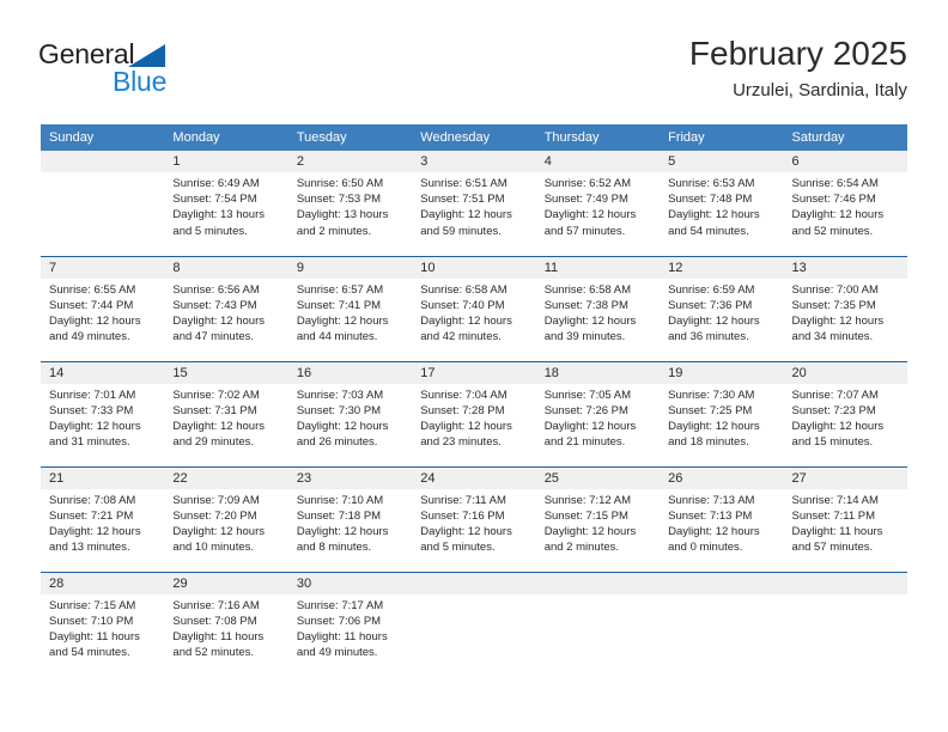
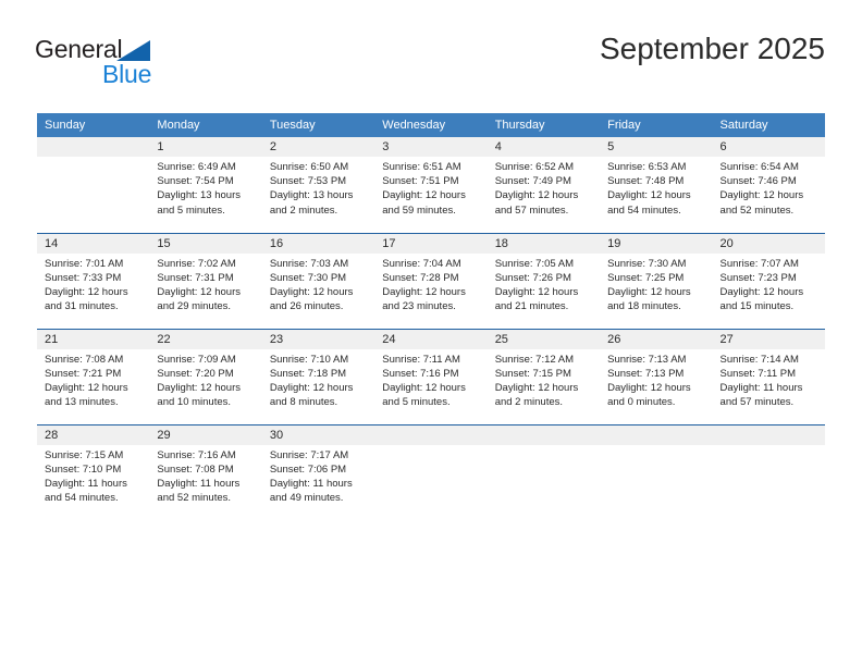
  General
  Blue
- February 2025
+ September 2025
- Urzulei, Sardinia, Italy
  Sunday	Monday	Tuesday	Wednesday	Thursday	Friday	Saturday
  	1Sunrise: 6:49 AMSunset: 7:54 PMDaylight: 13 hoursand 5 minutes.	2Sunrise: 6:50 AMSunset: 7:53 PMDaylight: 13 hoursand 2 minutes.	3Sunrise: 6:51 AMSunset: 7:51 PMDaylight: 12 hoursand 59 minutes.	4Sunrise: 6:52 AMSunset: 7:49 PMDaylight: 12 hoursand 57 minutes.	5Sunrise: 6:53 AMSunset: 7:48 PMDaylight: 12 hoursand 54 minutes.	6Sunrise: 6:54 AMSunset: 7:46 PMDaylight: 12 hoursand 52 minutes.
- 7Sunrise: 6:55 AMSunset: 7:44 PMDaylight: 12 hoursand 49 minutes.	8Sunrise: 6:56 AMSunset: 7:43 PMDaylight: 12 hoursand 47 minutes.	9Sunrise: 6:57 AMSunset: 7:41 PMDaylight: 12 hoursand 44 minutes.	10Sunrise: 6:58 AMSunset: 7:40 PMDaylight: 12 hoursand 42 minutes.	11Sunrise: 6:58 AMSunset: 7:38 PMDaylight: 12 hoursand 39 minutes.	12Sunrise: 6:59 AMSunset: 7:36 PMDaylight: 12 hoursand 36 minutes.	13Sunrise: 7:00 AMSunset: 7:35 PMDaylight: 12 hoursand 34 minutes.
  14Sunrise: 7:01 AMSunset: 7:33 PMDaylight: 12 hoursand 31 minutes.	15Sunrise: 7:02 AMSunset: 7:31 PMDaylight: 12 hoursand 29 minutes.	16Sunrise: 7:03 AMSunset: 7:30 PMDaylight: 12 hoursand 26 minutes.	17Sunrise: 7:04 AMSunset: 7:28 PMDaylight: 12 hoursand 23 minutes.	18Sunrise: 7:05 AMSunset: 7:26 PMDaylight: 12 hoursand 21 minutes.	19Sunrise: 7:30 AMSunset: 7:25 PMDaylight: 12 hoursand 18 minutes.	20Sunrise: 7:07 AMSunset: 7:23 PMDaylight: 12 hoursand 15 minutes.
  21Sunrise: 7:08 AMSunset: 7:21 PMDaylight: 12 hoursand 13 minutes.	22Sunrise: 7:09 AMSunset: 7:20 PMDaylight: 12 hoursand 10 minutes.	23Sunrise: 7:10 AMSunset: 7:18 PMDaylight: 12 hoursand 8 minutes.	24Sunrise: 7:11 AMSunset: 7:16 PMDaylight: 12 hoursand 5 minutes.	25Sunrise: 7:12 AMSunset: 7:15 PMDaylight: 12 hoursand 2 minutes.	26Sunrise: 7:13 AMSunset: 7:13 PMDaylight: 12 hoursand 0 minutes.	27Sunrise: 7:14 AMSunset: 7:11 PMDaylight: 11 hoursand 57 minutes.
  28Sunrise: 7:15 AMSunset: 7:10 PMDaylight: 11 hoursand 54 minutes.	29Sunrise: 7:16 AMSunset: 7:08 PMDaylight: 11 hoursand 52 minutes.	30Sunrise: 7:17 AMSunset: 7:06 PMDaylight: 11 hoursand 49 minutes.
